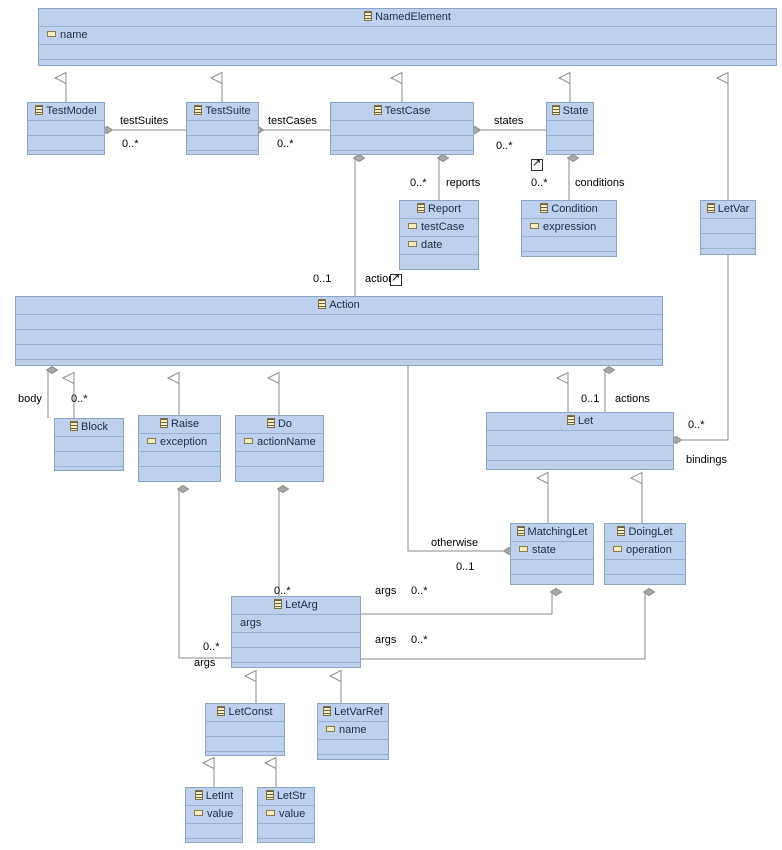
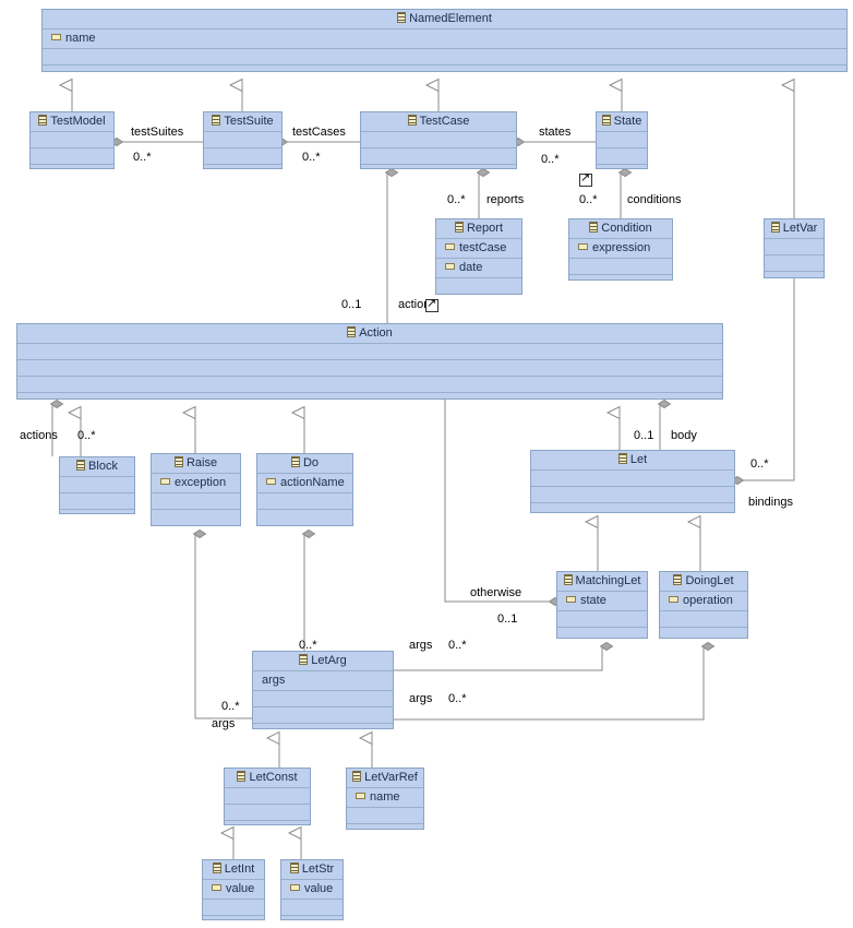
  NamedElement
  name
  TestModel
  TestSuite
  TestCase
  State
  Report
  testCase
  date
  Condition
  expression
  LetVar
  Action
  Block
  Raise
  exception
  Do
  actionName
  Let
  MatchingLet
  state
  DoingLet
  operation
  LetArg
  args
  LetConst
  LetVarRef
  name
  LetInt
  value
  LetStr
  value
  testSuites
  0..*
  testCases
  0..*
  states
  0..*
  0..*
  reports
  0..*
  conditions
  0..1
  actio
- body
+ actions
  0..*
  0..1
- actions
+ body
  0..*
  bindings
  otherwise
  0..1
  0..*
  args
  0..*
  args
  0..*
  0..*
  args
